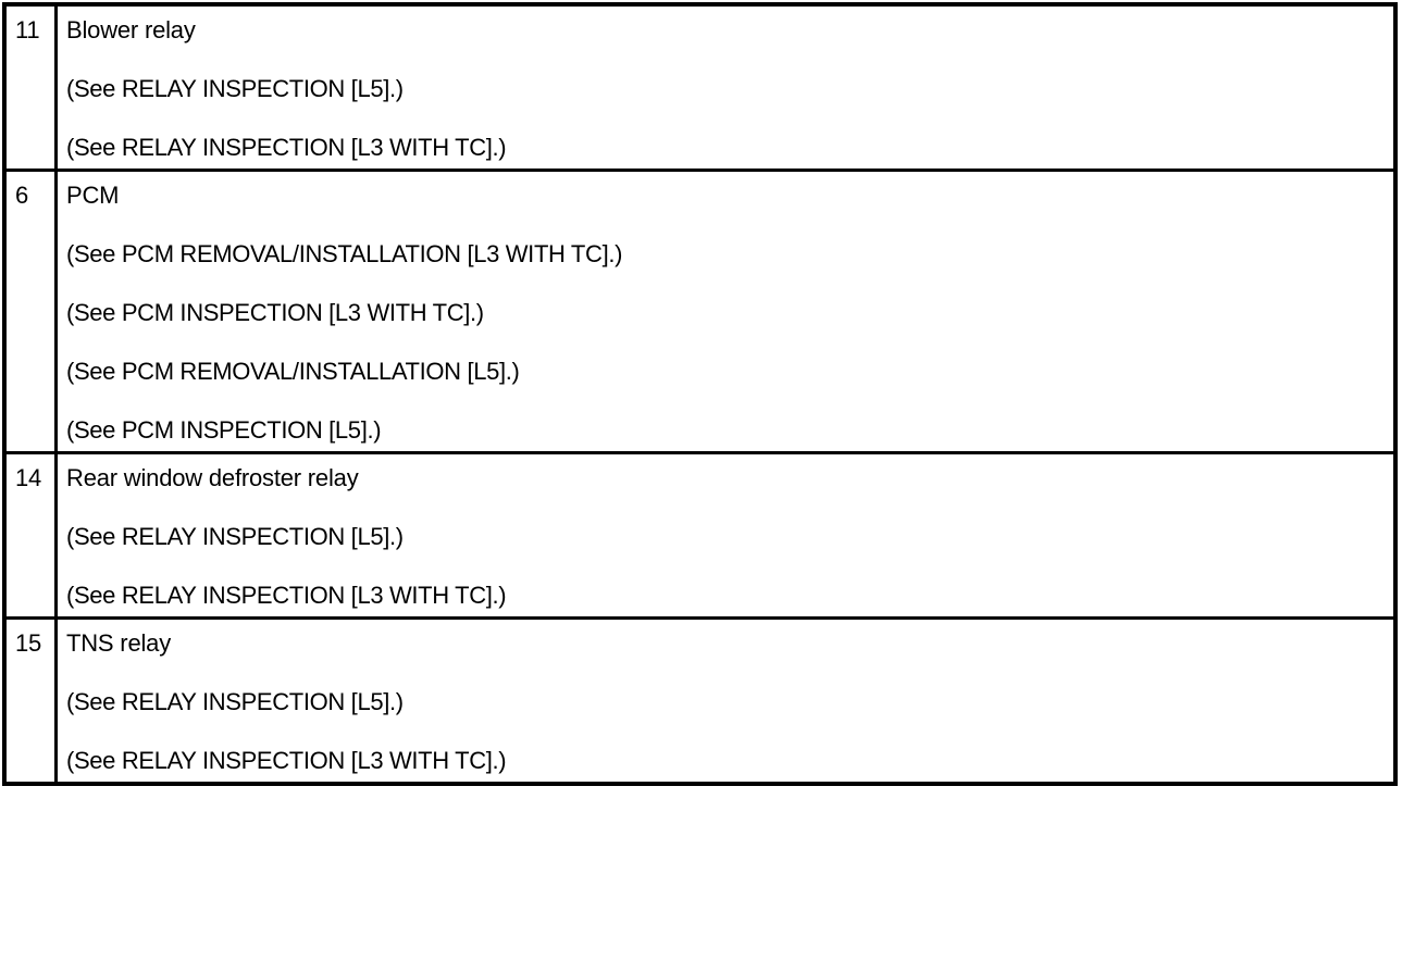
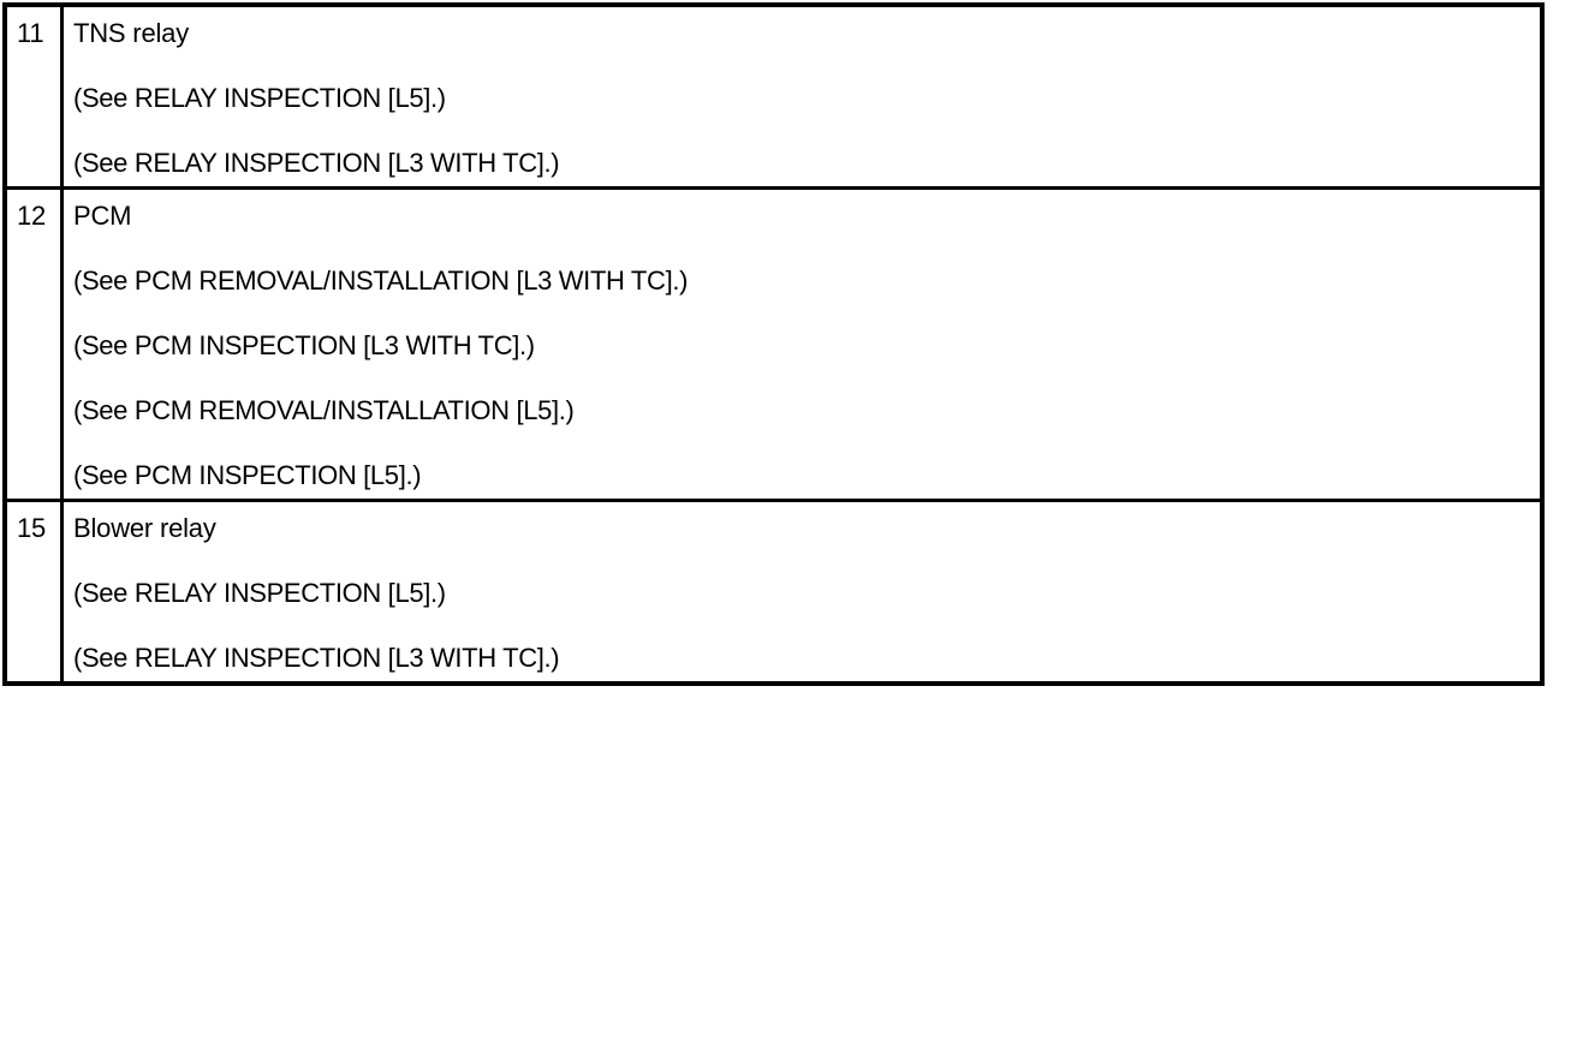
- 11	Blower relay (See RELAY INSPECTION [L5].) (See RELAY INSPECTION [L3 WITH TC].)
+ 11	TNS relay (See RELAY INSPECTION [L5].) (See RELAY INSPECTION [L3 WITH TC].)
- 6	PCM (See PCM REMOVAL/INSTALLATION [L3 WITH TC].) (See PCM INSPECTION [L3 WITH TC].) (See PCM REMOVAL/INSTALLATION [L5].) (See PCM INSPECTION [L5].)
+ 12	PCM (See PCM REMOVAL/INSTALLATION [L3 WITH TC].) (See PCM INSPECTION [L3 WITH TC].) (See PCM REMOVAL/INSTALLATION [L5].) (See PCM INSPECTION [L5].)
- 14	Rear window defroster relay (See RELAY INSPECTION [L5].) (See RELAY INSPECTION [L3 WITH TC].)
- 15	TNS relay (See RELAY INSPECTION [L5].) (See RELAY INSPECTION [L3 WITH TC].)
+ 15	Blower relay (See RELAY INSPECTION [L5].) (See RELAY INSPECTION [L3 WITH TC].)
